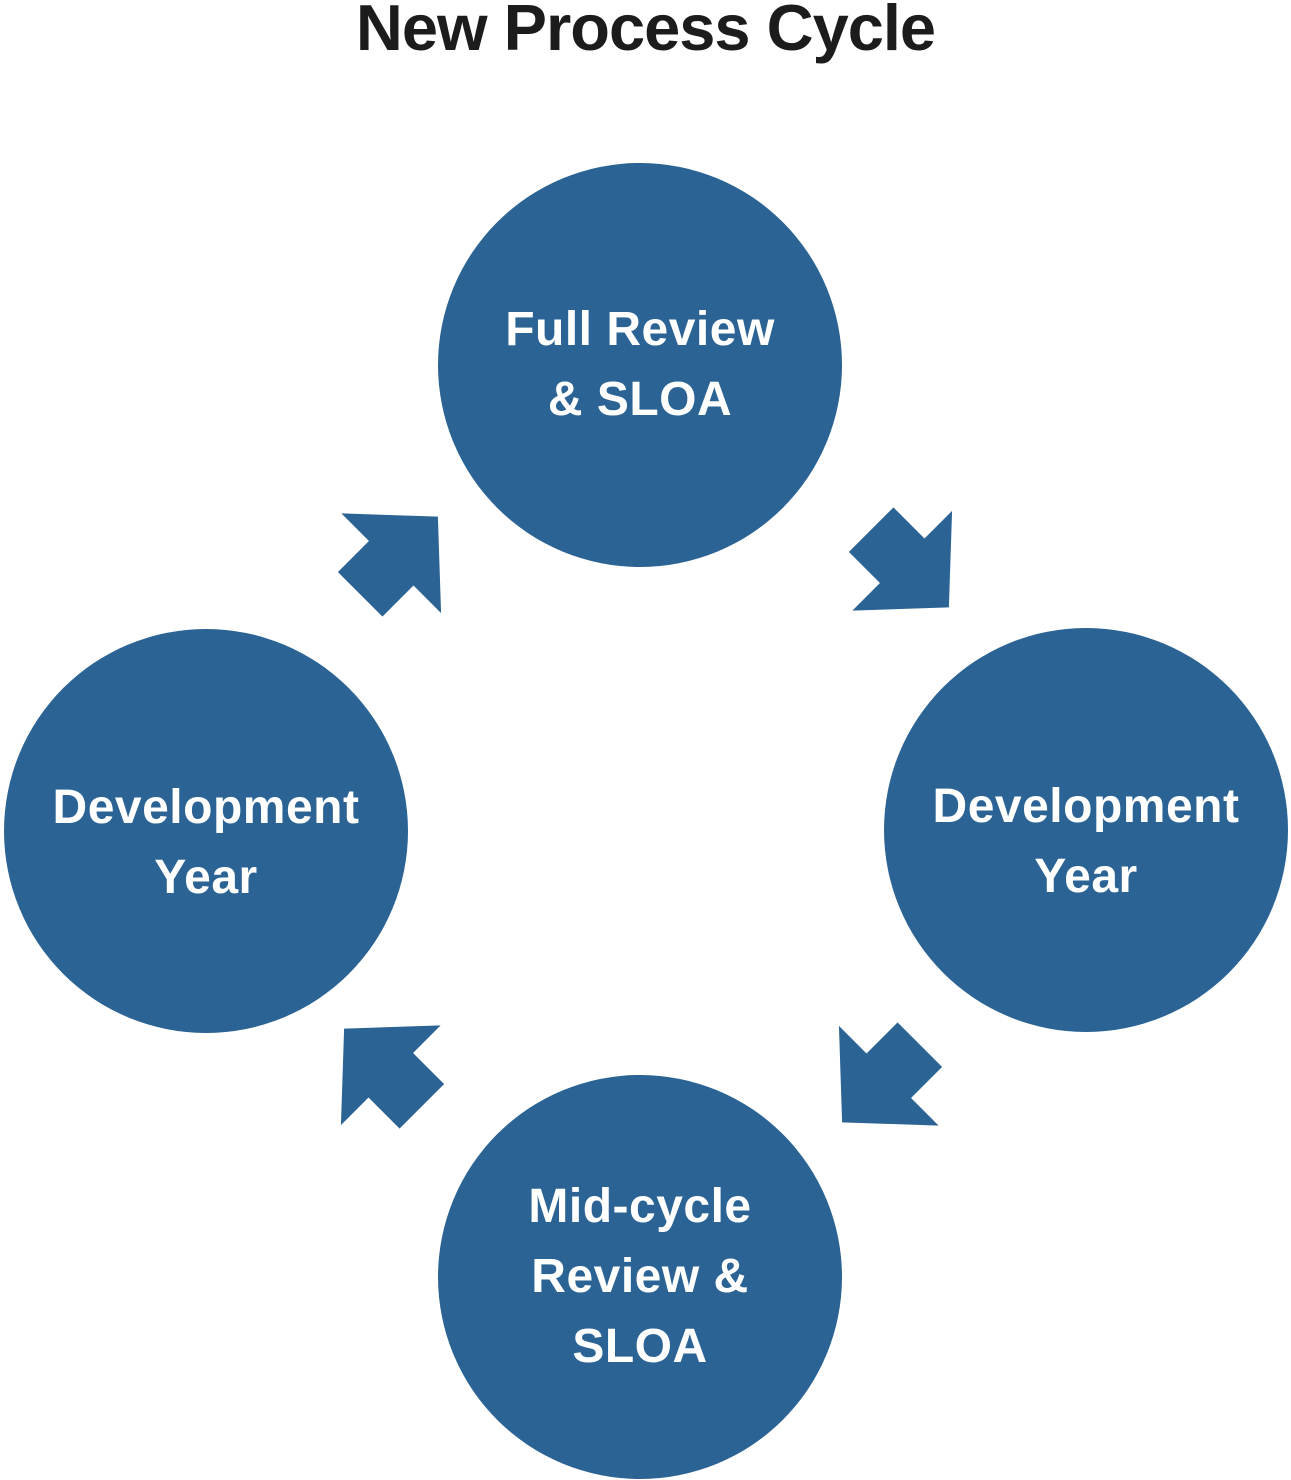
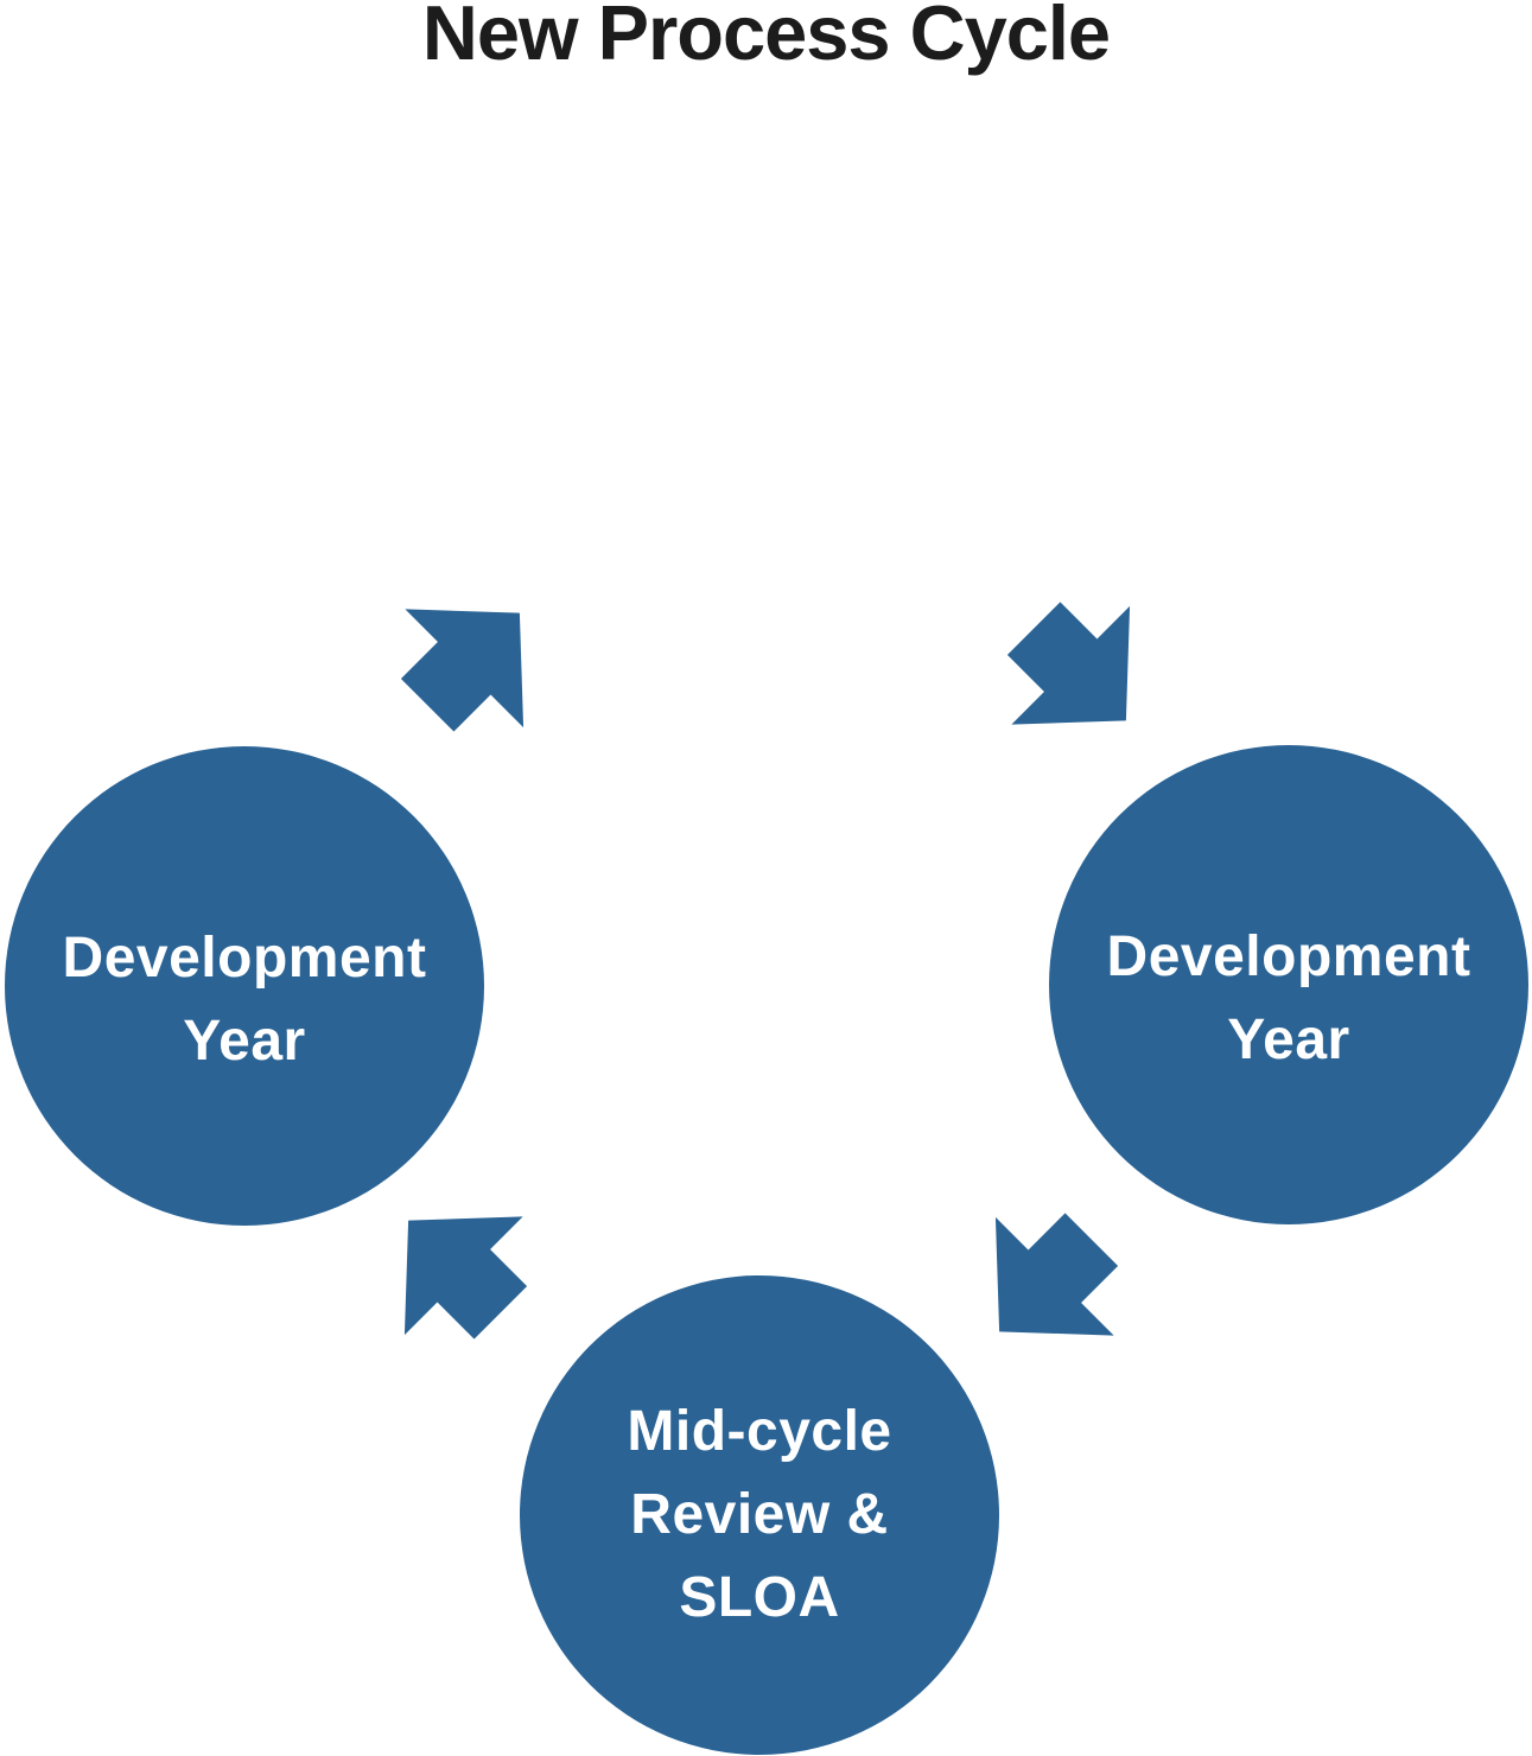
  New Process Cycle
- Full Review
- & SLOA
  Development
  Year
  Mid-cycle
  Review &
  SLOA
  Development
  Year
